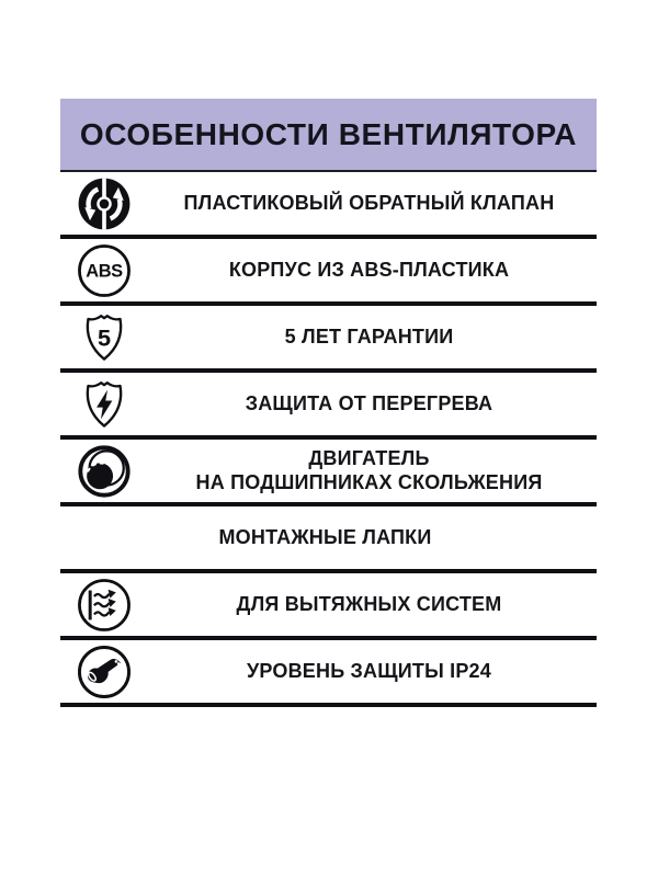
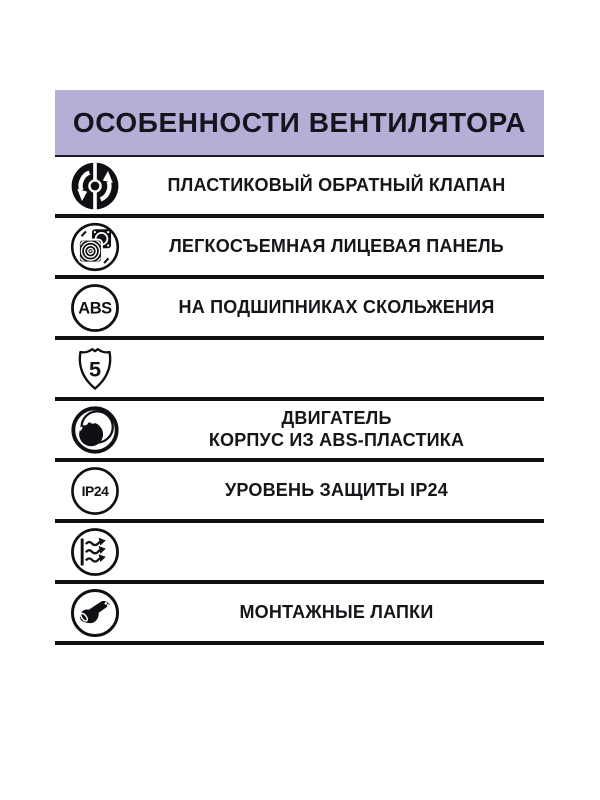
  ОСОБЕННОСТИ ВЕНТИЛЯТОРА
  ПЛАСТИКОВЫЙ ОБРАТНЫЙ КЛАПАН
+ ЛЕГКОСЪЕМНАЯ ЛИЦЕВАЯ ПАНЕЛЬ
  ABS
- КОРПУС ИЗ ABS-ПЛАСТИКА
+ НА ПОДШИПНИКАХ СКОЛЬЖЕНИЯ
  5
- 5 ЛЕТ ГАРАНТИИ
- ЗАЩИТА ОТ ПЕРЕГРЕВА
  ДВИГАТЕЛЬ
- НА ПОДШИПНИКАХ СКОЛЬЖЕНИЯ
+ КОРПУС ИЗ ABS-ПЛАСТИКА
+ IP24
- МОНТАЖНЫЕ ЛАПКИ
+ УРОВЕНЬ ЗАЩИТЫ IP24
- ДЛЯ ВЫТЯЖНЫХ СИСТЕМ
- УРОВЕНЬ ЗАЩИТЫ IP24
+ МОНТАЖНЫЕ ЛАПКИ
